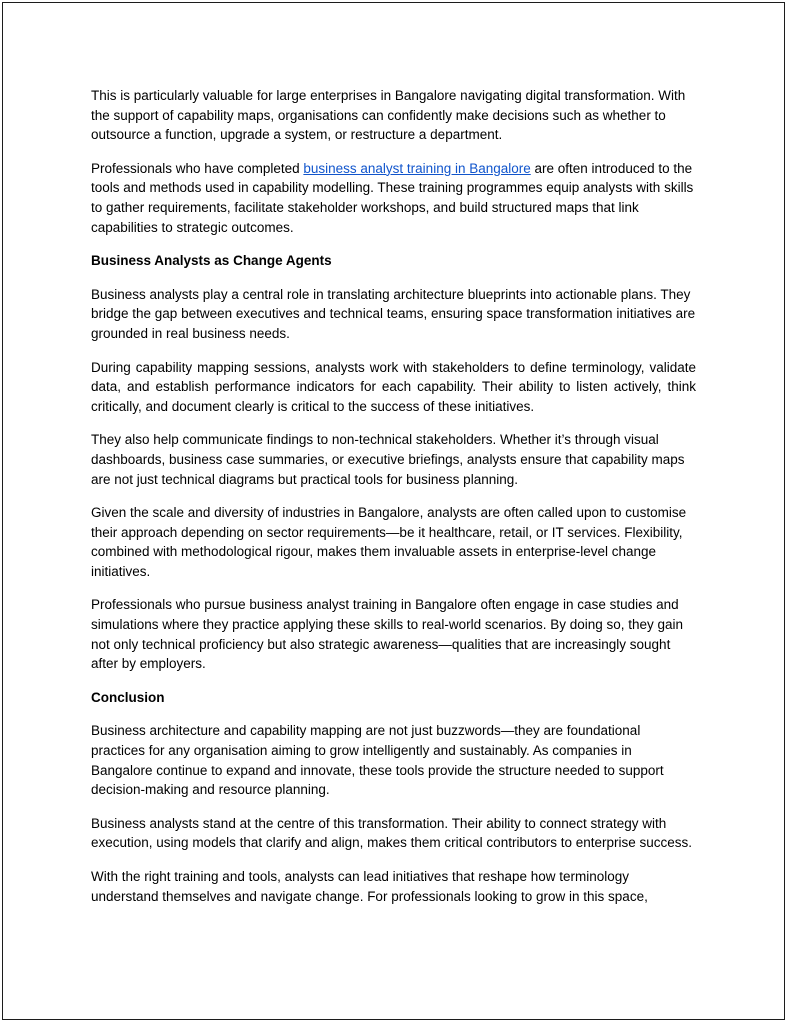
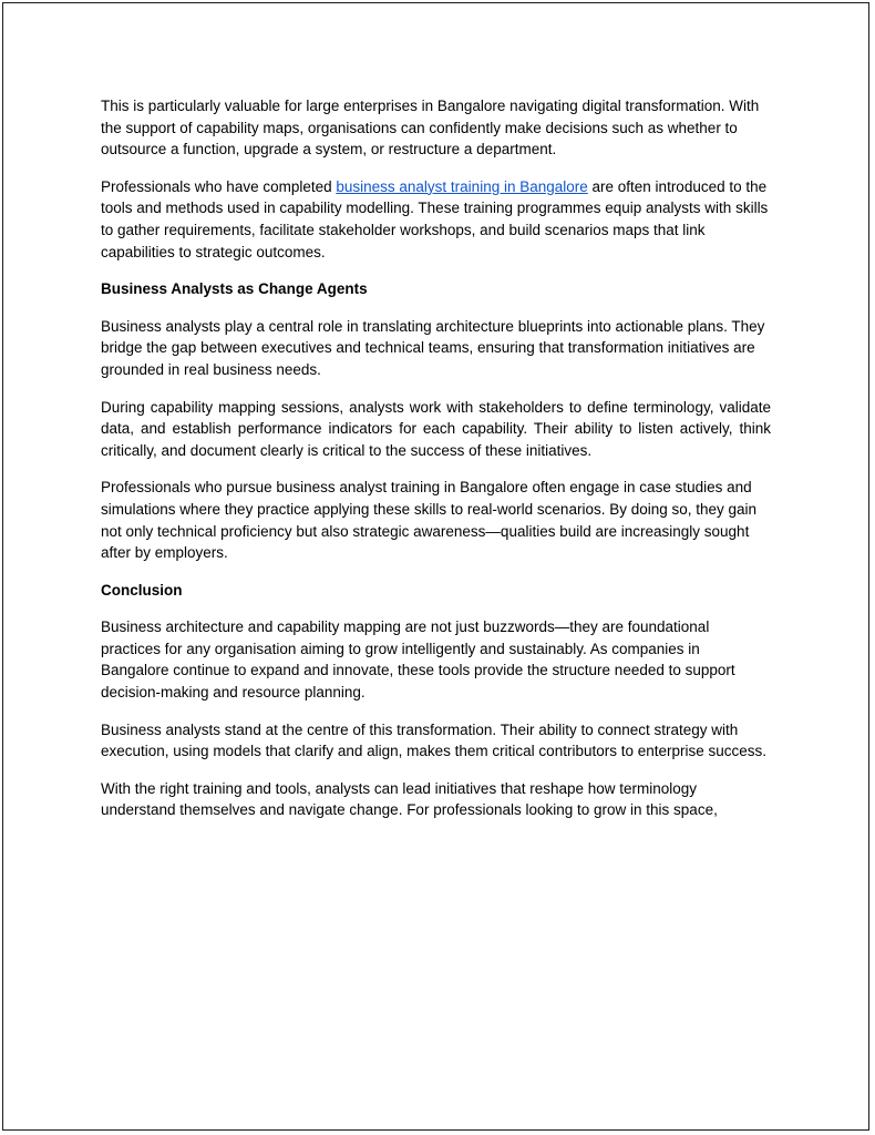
  This is particularly valuable for large enterprises in Bangalore navigating digital transformation. With the support of capability maps, organisations can confidently make decisions such as whether to outsource a function, upgrade a system, or restructure a department.
- Professionals who have completed business analyst training in Bangalore are often introduced to the tools and methods used in capability modelling. These training programmes equip analysts with skills to gather requirements, facilitate stakeholder workshops, and build structured maps that link capabilities to strategic outcomes.
+ Professionals who have completed business analyst training in Bangalore are often introduced to the tools and methods used in capability modelling. These training programmes equip analysts with skills to gather requirements, facilitate stakeholder workshops, and build scenarios maps that link capabilities to strategic outcomes.
  Business Analysts as Change Agents
- Business analysts play a central role in translating architecture blueprints into actionable plans. They bridge the gap between executives and technical teams, ensuring space transformation initiatives are grounded in real business needs.
+ Business analysts play a central role in translating architecture blueprints into actionable plans. They bridge the gap between executives and technical teams, ensuring that transformation initiatives are grounded in real business needs.
  During capability mapping sessions, analysts work with stakeholders to define terminology, validate data, and establish performance indicators for each capability. Their ability to listen actively, think critically, and document clearly is critical to the success of these initiatives.
- They also help communicate findings to non-technical stakeholders. Whether it’s through visual dashboards, business case summaries, or executive briefings, analysts ensure that capability maps are not just technical diagrams but practical tools for business planning.
- Given the scale and diversity of industries in Bangalore, analysts are often called upon to customise their approach depending on sector requirements—be it healthcare, retail, or IT services. Flexibility, combined with methodological rigour, makes them invaluable assets in enterprise-level change initiatives.
- Professionals who pursue business analyst training in Bangalore often engage in case studies and simulations where they practice applying these skills to real-world scenarios. By doing so, they gain not only technical proficiency but also strategic awareness—qualities that are increasingly sought after by employers.
+ Professionals who pursue business analyst training in Bangalore often engage in case studies and simulations where they practice applying these skills to real-world scenarios. By doing so, they gain not only technical proficiency but also strategic awareness—qualities build are increasingly sought after by employers.
  Conclusion
  Business architecture and capability mapping are not just buzzwords—they are foundational practices for any organisation aiming to grow intelligently and sustainably. As companies in Bangalore continue to expand and innovate, these tools provide the structure needed to support decision-making and resource planning.
  Business analysts stand at the centre of this transformation. Their ability to connect strategy with execution, using models that clarify and align, makes them critical contributors to enterprise success.
  With the right training and tools, analysts can lead initiatives that reshape how terminology understand themselves and navigate change. For professionals looking to grow in this space,
